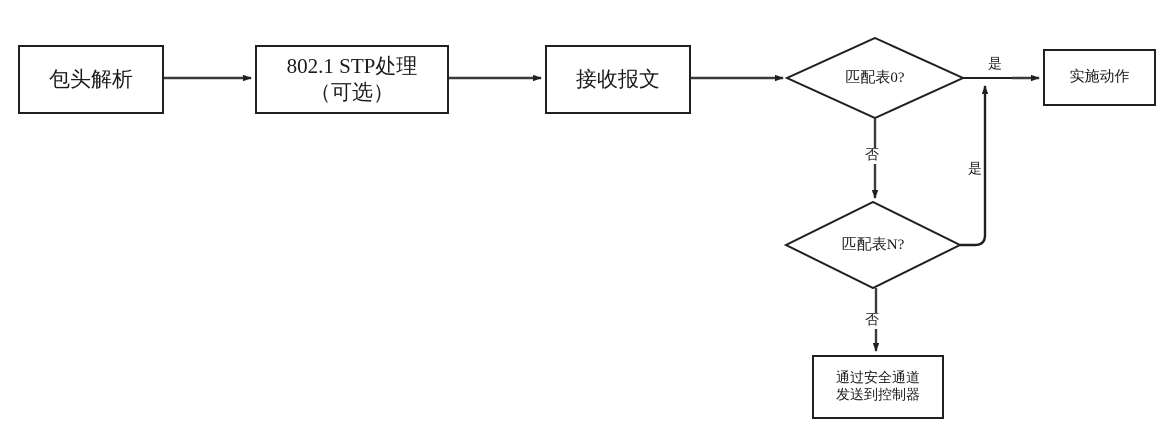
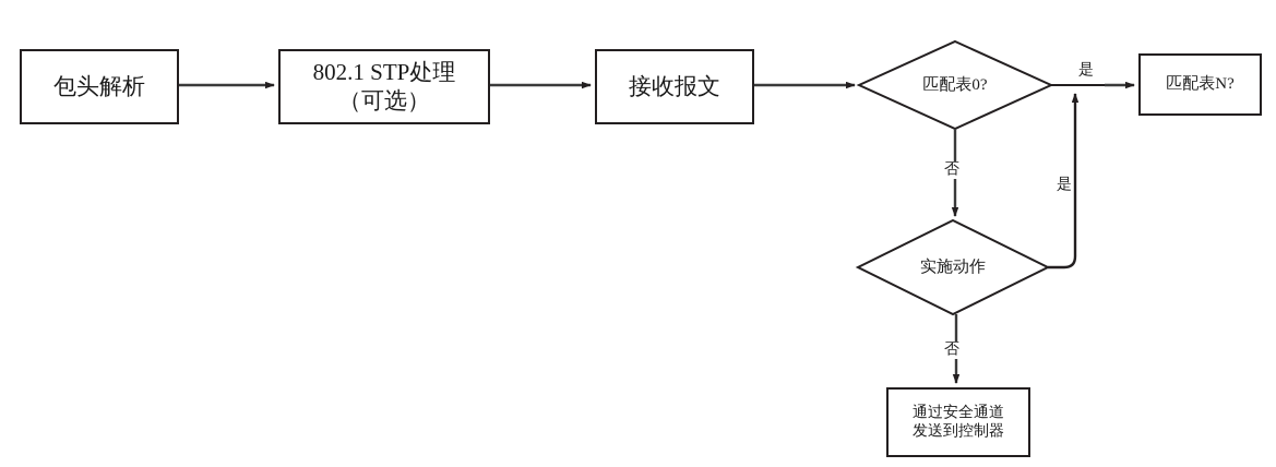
  包头解析
  802.1 STP处理
  （可选）
  接收报文
- 实施动作
+ 匹配表N?
  通过安全通道
  发送到控制器
  匹配表0?
- 匹配表N?
+ 实施动作
  否
  否
  是
  是
